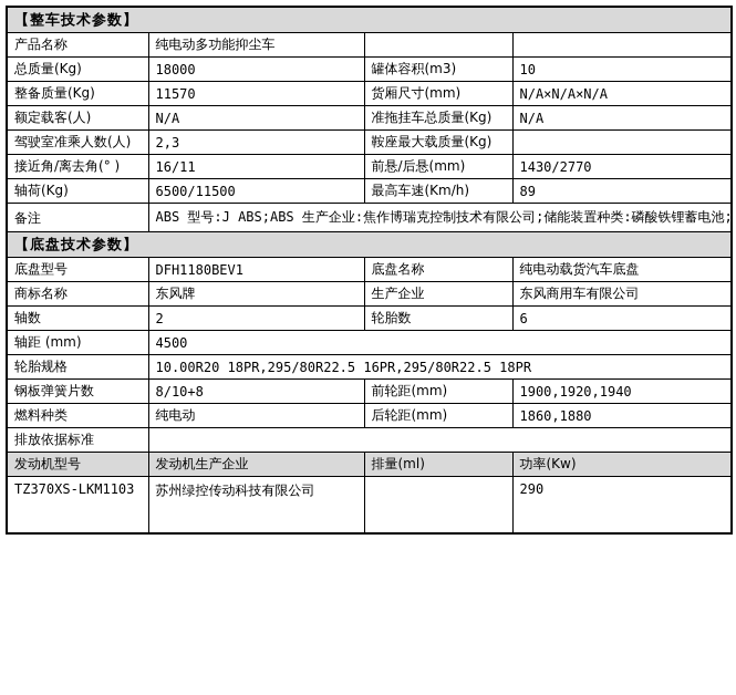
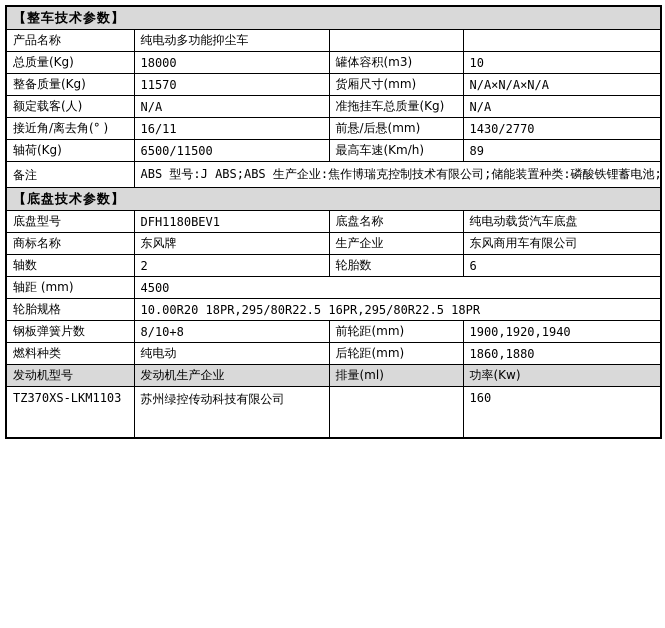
  【整车技术参数】
  产品名称	纯电动多功能抑尘车
  总质量(Kg)	18000	罐体容积(m3)	10
  整备质量(Kg)	11570	货厢尺寸(mm)	N/A×N/A×N/A
  额定载客(人)	N/A	准拖挂车总质量(Kg)	N/A
- 驾驶室准乘人数(人)	2,3	鞍座最大载质量(Kg)
  接近角/离去角(° )	16/11	前悬/后悬(mm)	1430/2770
  轴荷(Kg)	6500/11500	最高车速(Km/h)	89
  【底盘技术参数】
  底盘型号	DFH1180BEV1	底盘名称	纯电动载货汽车底盘
  商标名称	东风牌	生产企业	东风商用车有限公司
  轴数	2	轮胎数	6
  轴距 (mm)	4500
  轮胎规格	10.00R20 18PR,295/80R22.5 16PR,295/80R22.5 18PR
  钢板弹簧片数	8/10+8	前轮距(mm)	1900,1920,1940
  燃料种类	纯电动	后轮距(mm)	1860,1880
- 排放依据标准
  发动机型号	发动机生产企业	排量(ml)	功率(Kw)
- TZ370XS-LKM1103	苏州绿控传动科技有限公司		290
+ TZ370XS-LKM1103	苏州绿控传动科技有限公司		160
